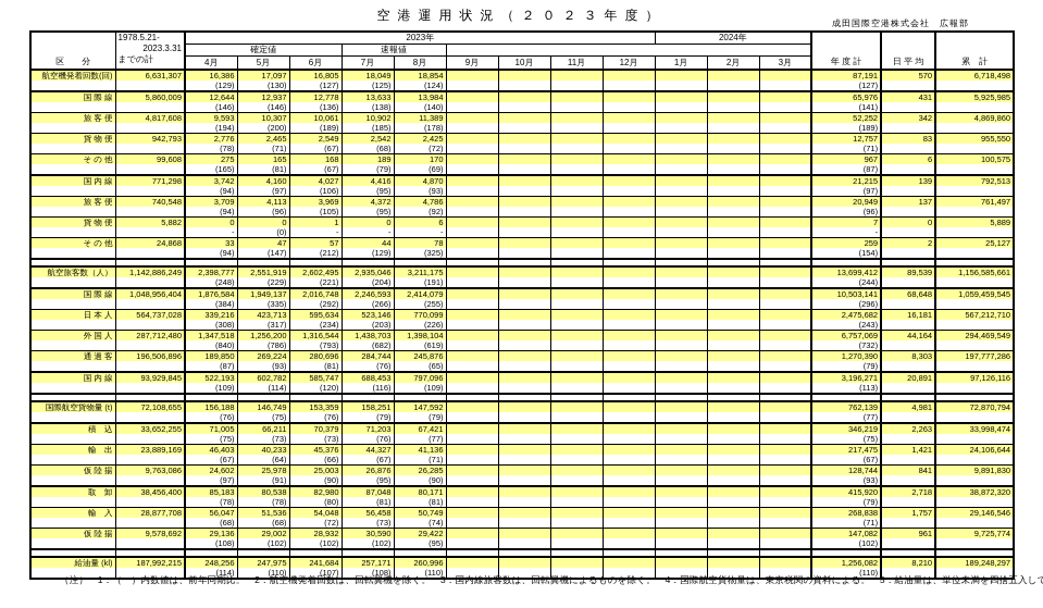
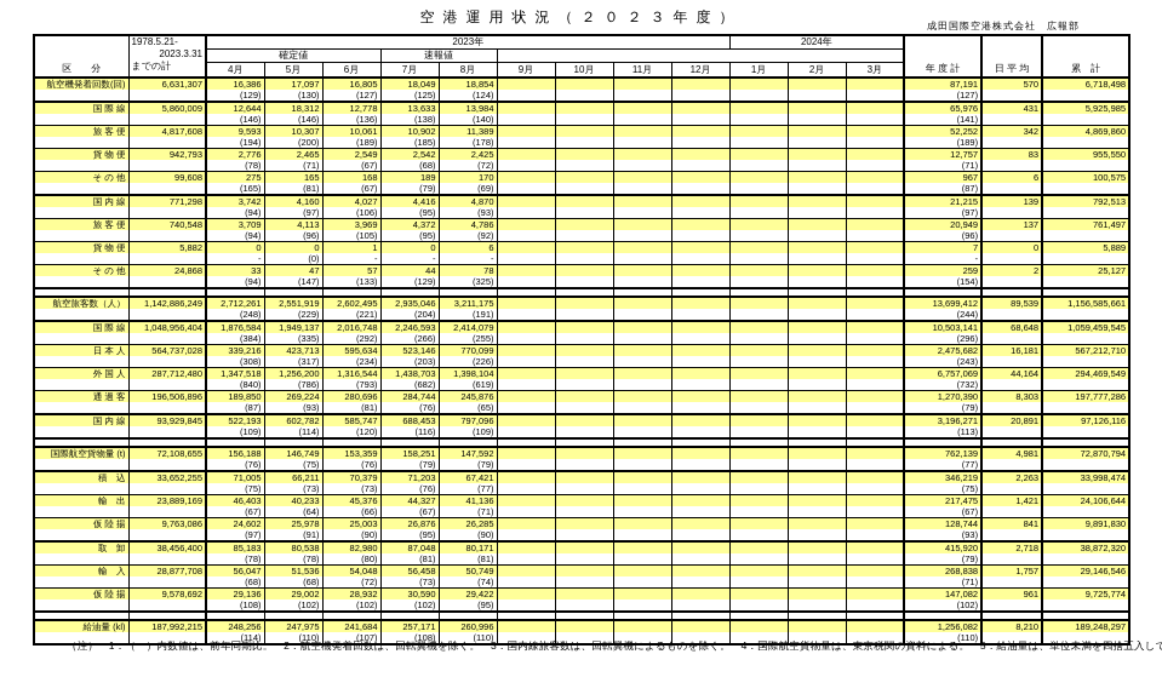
  空港運用状況（２０２３年度）
  成田国際空港株式会社 広報部
  区 分	1978.5.21- 2023.3.31 までの計	2023年	2024年	年 度 計	日 平 均	累 計
  確定値	速報値
  4月	5月	6月	7月	8月	9月	10月	11月	12月	1月	2月	3月
  航空機発着回数(回)	6,631,307	16,386	17,097	16,805	18,049	18,854								87,191	570	6,718,498
  		(129)	(130)	(127)	(125)	(124)								(127)
- 国 際 線	5,860,009	12,644	12,937	12,778	13,633	13,984								65,976	431	5,925,985
+ 国 際 線	5,860,009	12,644	18,312	12,778	13,633	13,984								65,976	431	5,925,985
  		(146)	(146)	(136)	(138)	(140)								(141)
  旅 客 便	4,817,608	9,593	10,307	10,061	10,902	11,389								52,252	342	4,869,860
  		(194)	(200)	(189)	(185)	(178)								(189)
  貨 物 便	942,793	2,776	2,465	2,549	2,542	2,425								12,757	83	955,550
  		(78)	(71)	(67)	(68)	(72)								(71)
  そ の 他	99,608	275	165	168	189	170								967	6	100,575
  		(165)	(81)	(67)	(79)	(69)								(87)
  国 内 線	771,298	3,742	4,160	4,027	4,416	4,870								21,215	139	792,513
  		(94)	(97)	(106)	(95)	(93)								(97)
  旅 客 便	740,548	3,709	4,113	3,969	4,372	4,786								20,949	137	761,497
  		(94)	(96)	(105)	(95)	(92)								(96)
  貨 物 便	5,882	0	0	1	0	6								7	0	5,889
  		-	(0)	-	-	-								-
  そ の 他	24,868	33	47	57	44	78								259	2	25,127
- 		(94)	(147)	(212)	(129)	(325)								(154)
+ 		(94)	(147)	(133)	(129)	(325)								(154)
- 航空旅客数（人）	1,142,886,249	2,398,777	2,551,919	2,602,495	2,935,046	3,211,175								13,699,412	89,539	1,156,585,661
+ 航空旅客数（人）	1,142,886,249	2,712,261	2,551,919	2,602,495	2,935,046	3,211,175								13,699,412	89,539	1,156,585,661
  		(248)	(229)	(221)	(204)	(191)								(244)
  国 際 線	1,048,956,404	1,876,584	1,949,137	2,016,748	2,246,593	2,414,079								10,503,141	68,648	1,059,459,545
  		(384)	(335)	(292)	(266)	(255)								(296)
  日 本 人	564,737,028	339,216	423,713	595,634	523,146	770,099								2,475,682	16,181	567,212,710
  		(308)	(317)	(234)	(203)	(226)								(243)
  外 国 人	287,712,480	1,347,518	1,256,200	1,316,544	1,438,703	1,398,104								6,757,069	44,164	294,469,549
  		(840)	(786)	(793)	(682)	(619)								(732)
  通 過 客	196,506,896	189,850	269,224	280,696	284,744	245,876								1,270,390	8,303	197,777,286
  		(87)	(93)	(81)	(76)	(65)								(79)
  国 内 線	93,929,845	522,193	602,782	585,747	688,453	797,096								3,196,271	20,891	97,126,116
  		(109)	(114)	(120)	(116)	(109)								(113)
  国際航空貨物量 (t)	72,108,655	156,188	146,749	153,359	158,251	147,592								762,139	4,981	72,870,794
  		(76)	(75)	(76)	(79)	(79)								(77)
  積 込	33,652,255	71,005	66,211	70,379	71,203	67,421								346,219	2,263	33,998,474
  		(75)	(73)	(73)	(76)	(77)								(75)
  輸 出	23,889,169	46,403	40,233	45,376	44,327	41,136								217,475	1,421	24,106,644
  		(67)	(64)	(66)	(67)	(71)								(67)
  仮 陸 揚	9,763,086	24,602	25,978	25,003	26,876	26,285								128,744	841	9,891,830
  		(97)	(91)	(90)	(95)	(90)								(93)
  取 卸	38,456,400	85,183	80,538	82,980	87,048	80,171								415,920	2,718	38,872,320
  		(78)	(78)	(80)	(81)	(81)								(79)
  輸 入	28,877,708	56,047	51,536	54,048	56,458	50,749								268,838	1,757	29,146,546
  		(68)	(68)	(72)	(73)	(74)								(71)
  仮 陸 揚	9,578,692	29,136	29,002	28,932	30,590	29,422								147,082	961	9,725,774
  		(108)	(102)	(102)	(102)	(95)								(102)
  給油量 (kl)	187,992,215	248,256	247,975	241,684	257,171	260,996								1,256,082	8,210	189,248,297
  		(114)	(110)	(107)	(108)	(110)								(110)
  （注） 1．（ ）内数値は、前年同期比。 2．航空機発着回数は、回転翼機を除く。 3．国内線旅客数は、回転翼機によるものを除く。 4．国際航空貨物量は、東京税関の資料による。 5．給油量は、単位未満を四捨五入して
